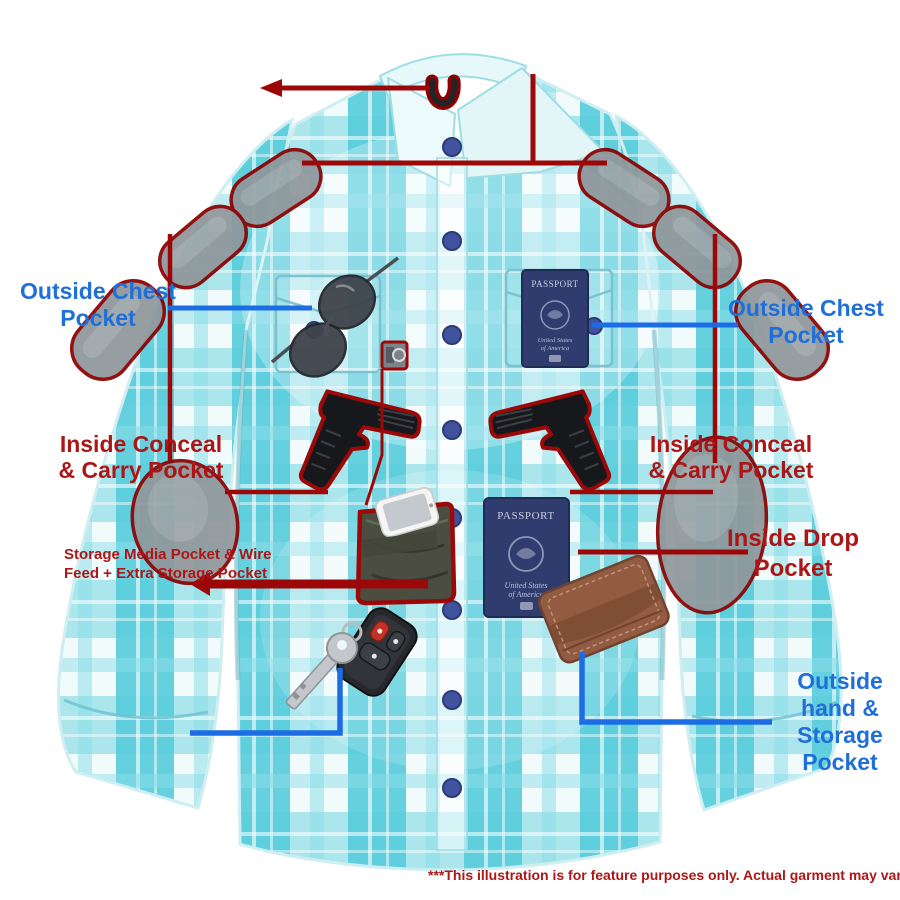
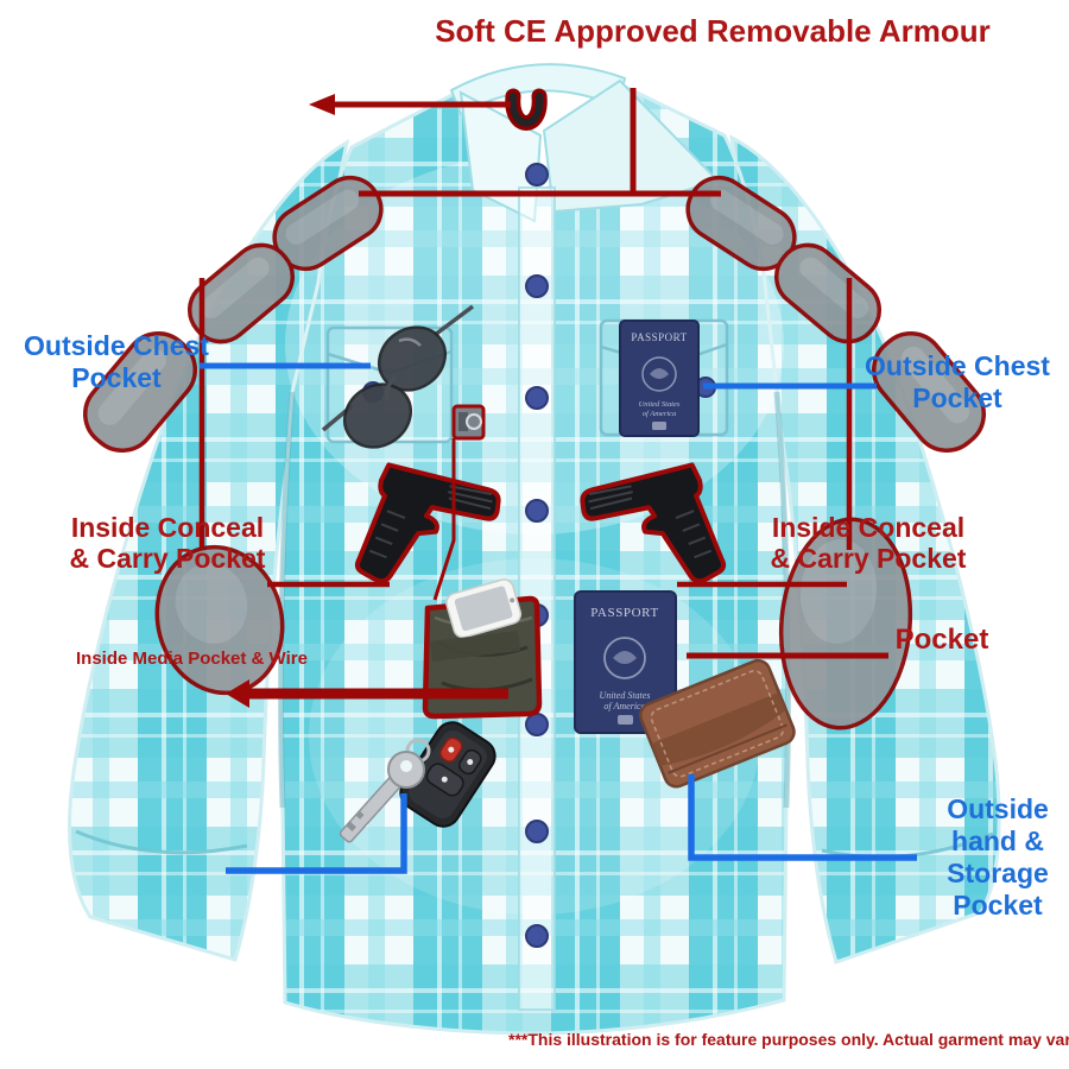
  PASSPORT
  PASSPORT
  United States
  of Americ
+ Soft CE Approved Removable Armour
  Outside Chest
  Pocket
  Outside Chest
  Pocket
  Inside Conceal
  & Carry Pocket
  Inside Conceal
  & Carry Pocket
- Storage Media Pocket & Wire
+ Inside Media Pocket & Wire
- Feed + Extra Storage Pocket
- Inside Drop
  Pocket
  Outside
  hand &
  Storage
  Pocket
  ***This illustration is for feature purposes only. Actual garment may var
